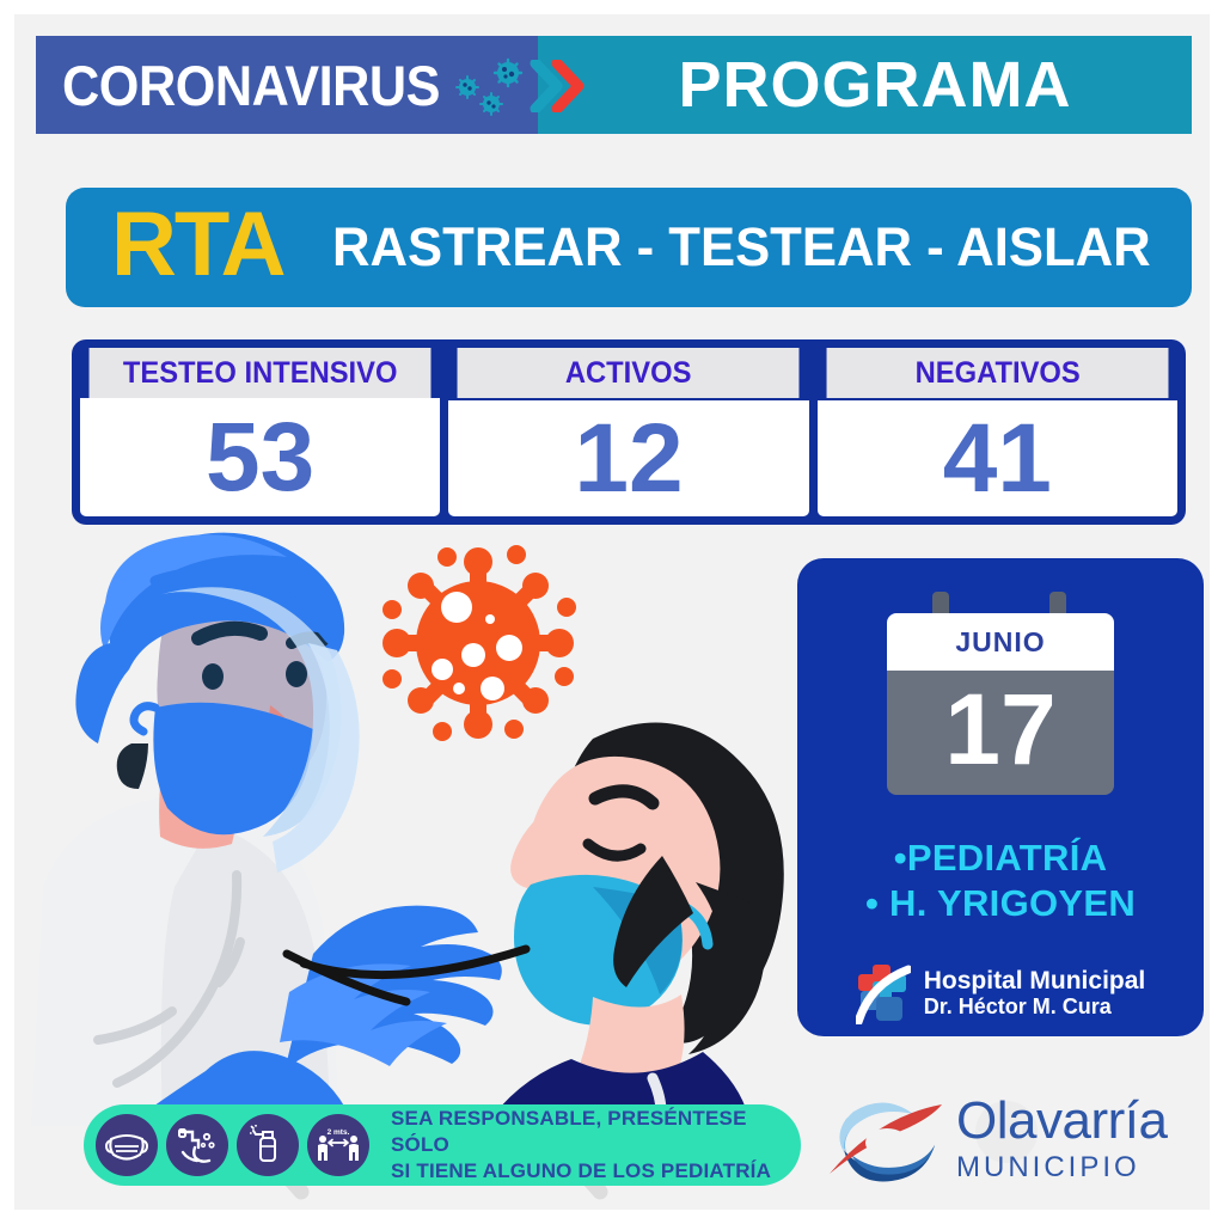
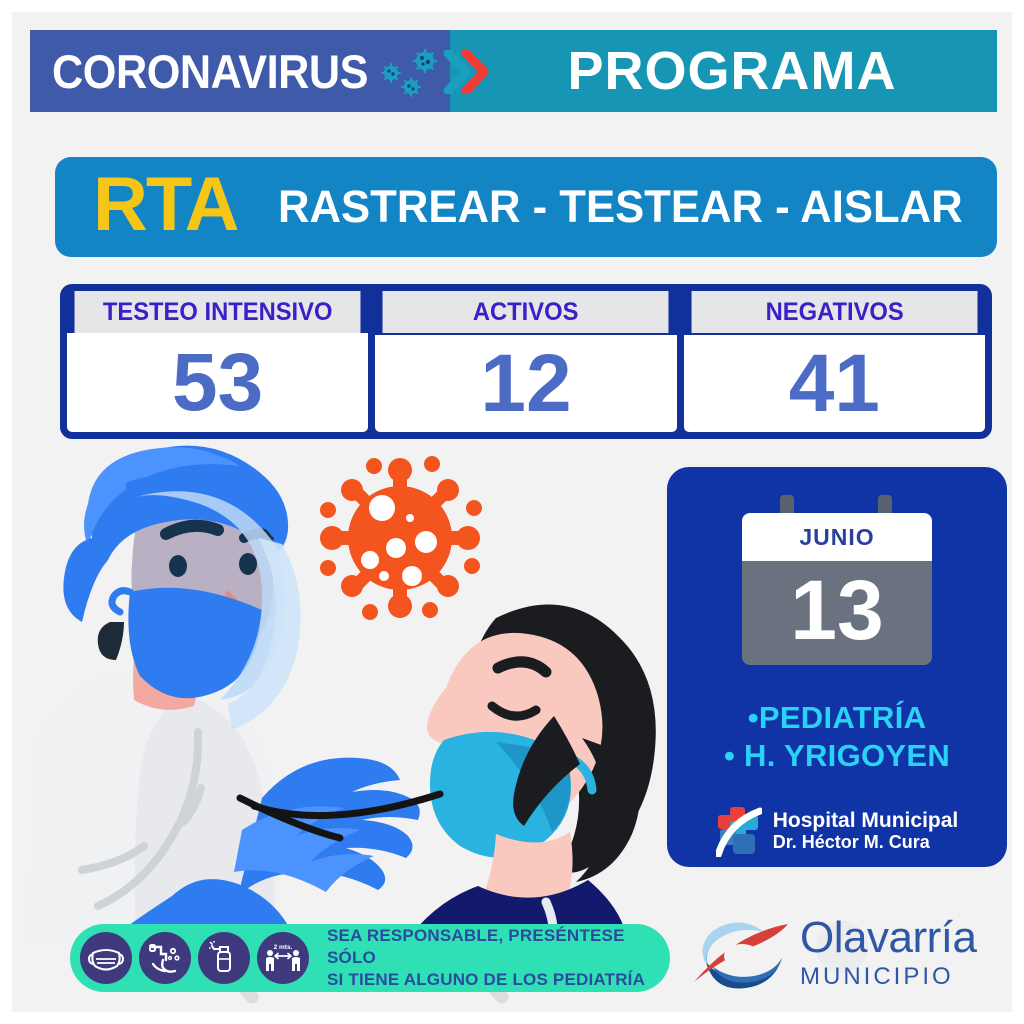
  CORONAVIRUS
  PROGRAMA
  RTA
  RASTREAR - TESTEAR - AISLAR
  TESTEO INTENSIVO
  53
  ACTIVOS
  12
  NEGATIVOS
  41
  JUNIO
- 17
+ 13
  •PEDIATRÍA
  • H. YRIGOYEN
  Hospital Municipal
  Dr. Héctor M. Cura
  SEA RESPONSABLE, PRESÉNTESE SÓLO
  SI TIENE ALGUNO DE LOS PEDIATRÍA
  Olavarría
  MUNICIPIO
